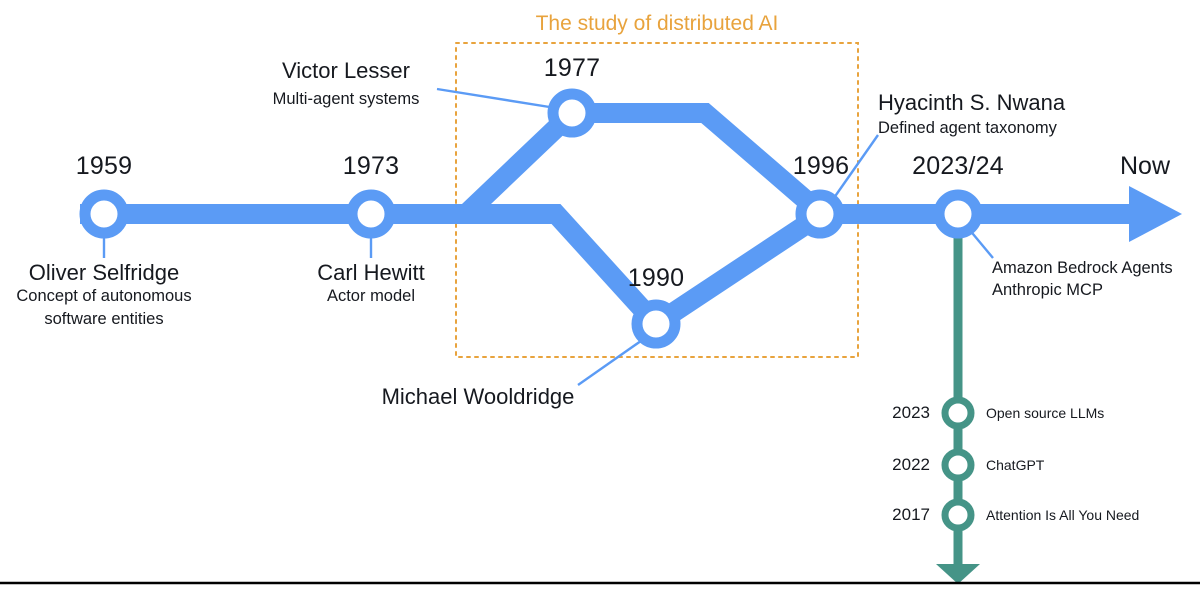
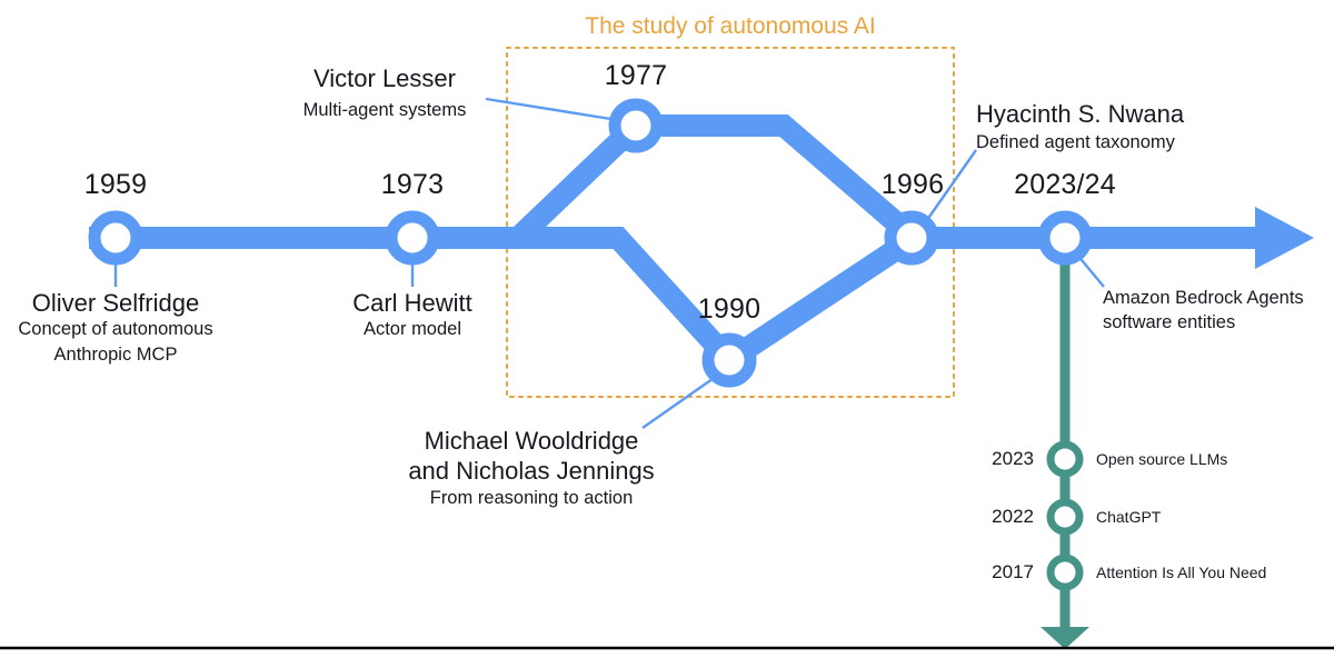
- The study of distributed AI
+ The study of autonomous AI
  1959
  Oliver Selfridge
  Concept of autonomous
- software entities
+ Anthropic MCP
  1973
  Carl Hewitt
  Actor model
  1977
  Victor Lesser
  Multi-agent systems
  1990
  Michael Wooldridge
+ and Nicholas Jennings
+ From reasoning to action
  1996
  Hyacinth S. Nwana
  Defined agent taxonomy
  2023/24
  Amazon Bedrock Agents
- Anthropic MCP
+ software entities
- Now
  2023
  Open source LLMs
  2022
  ChatGPT
  2017
  Attention Is All You Need
